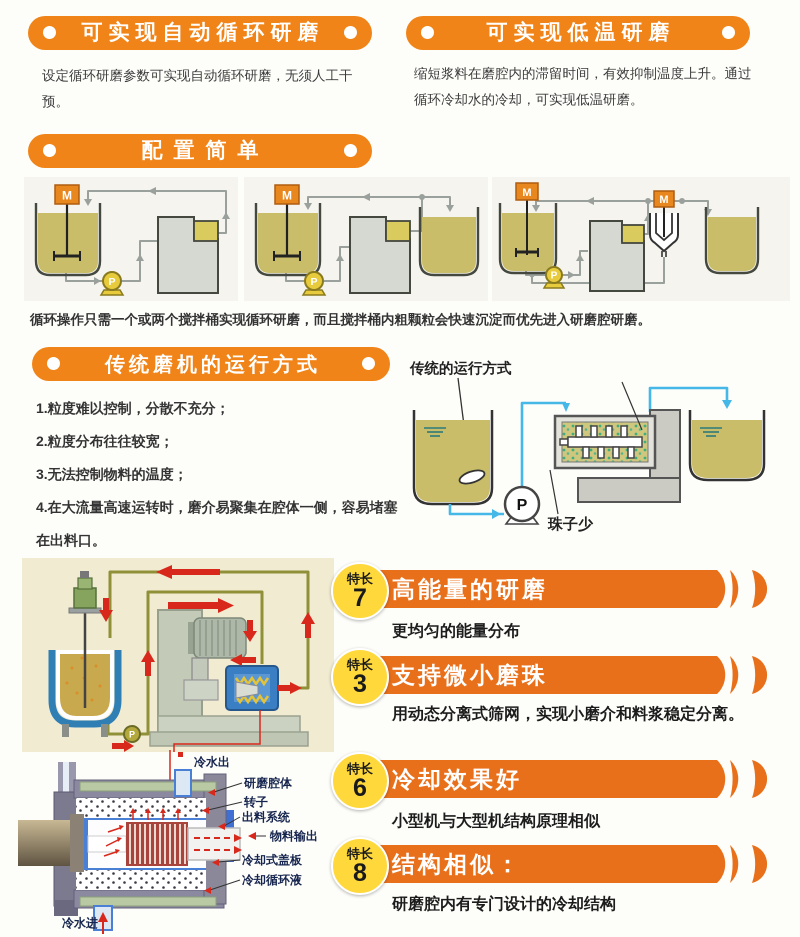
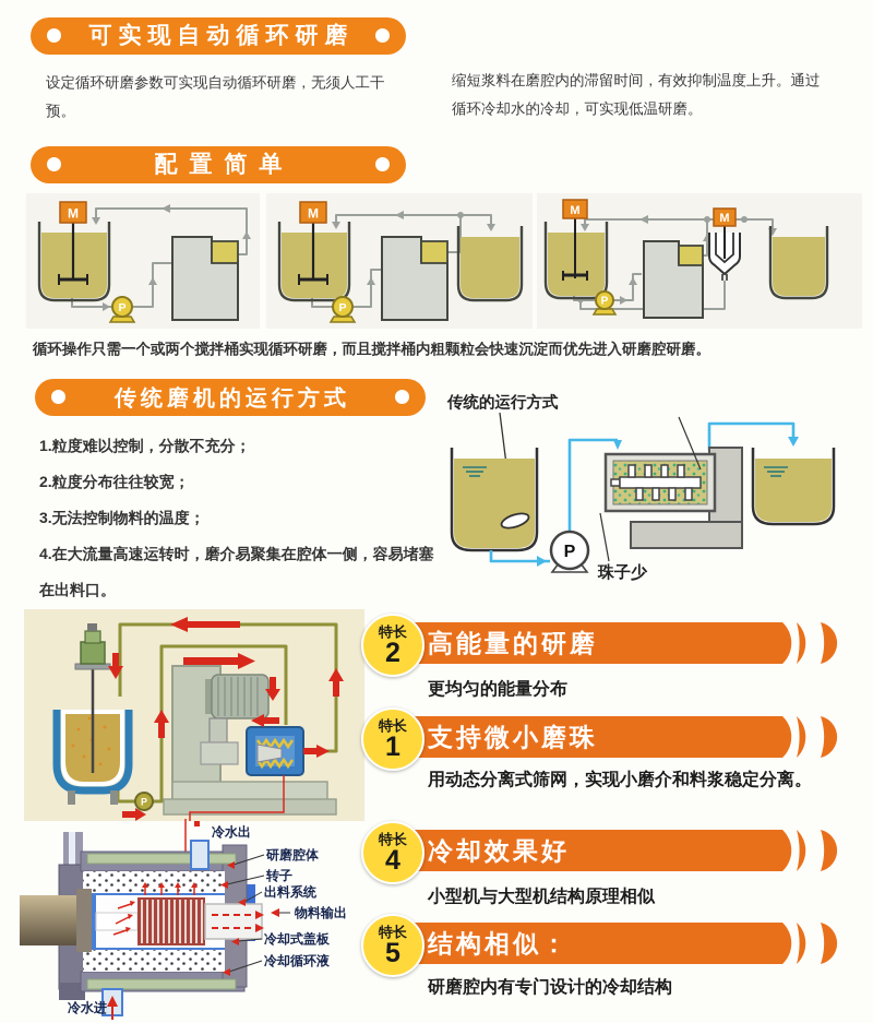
  可实现自动循环研磨
- 可实现低温研磨
  设定循环研磨参数可实现自动循环研磨，无须人工干预。
  缩短浆料在磨腔内的滞留时间，有效抑制温度上升。通过循环冷却水的冷却，可实现低温研磨。
  配置简单
  M
  P
  M
  P
  M
  M
  P
  循环操作只需一个或两个搅拌桶实现循环研磨，而且搅拌桶内粗颗粒会快速沉淀而优先进入研磨腔研磨。
  传统磨机的运行方式
  传统的运行方式
  1.粒度难以控制，分散不充分；
  2.粒度分布往往较宽；
  3.无法控制物料的温度；
  4.在大流量高速运转时，磨介易聚集在腔体一侧，容易堵塞在出料口。
  P
  珠子少
  P
  冷水出
  研磨腔体
  转子
  出料系统
  物料输出
  冷却式盖板
  冷却循环液
  冷水进
  特长
- 7
+ 2
  高能量的研磨
  更均匀的能量分布
  特长
- 3
+ 1
  支持微小磨珠
  用动态分离式筛网，实现小磨介和料浆稳定分离。
  特长
- 6
+ 4
  冷却效果好
  小型机与大型机结构原理相似
  特长
- 8
+ 5
  结构相似：
  研磨腔内有专门设计的冷却结构
